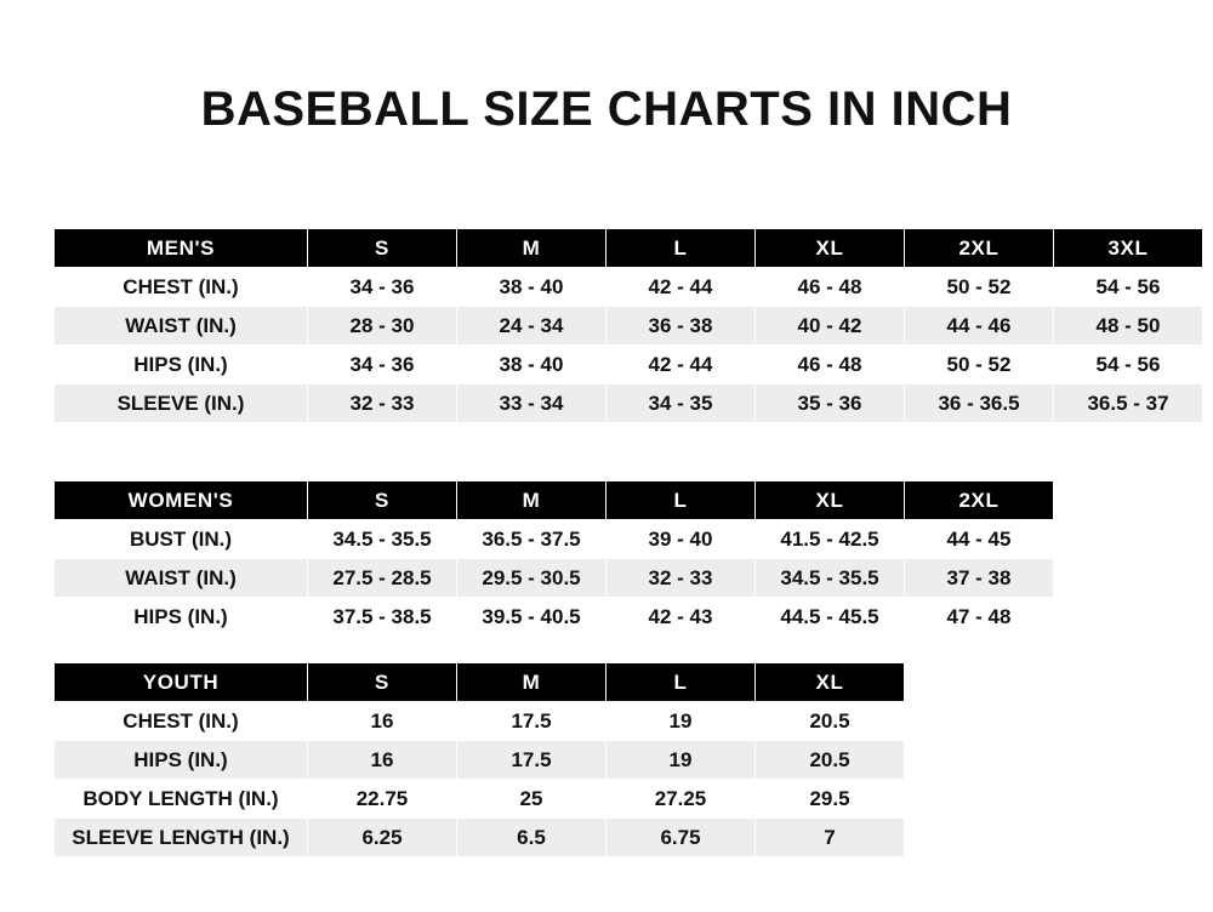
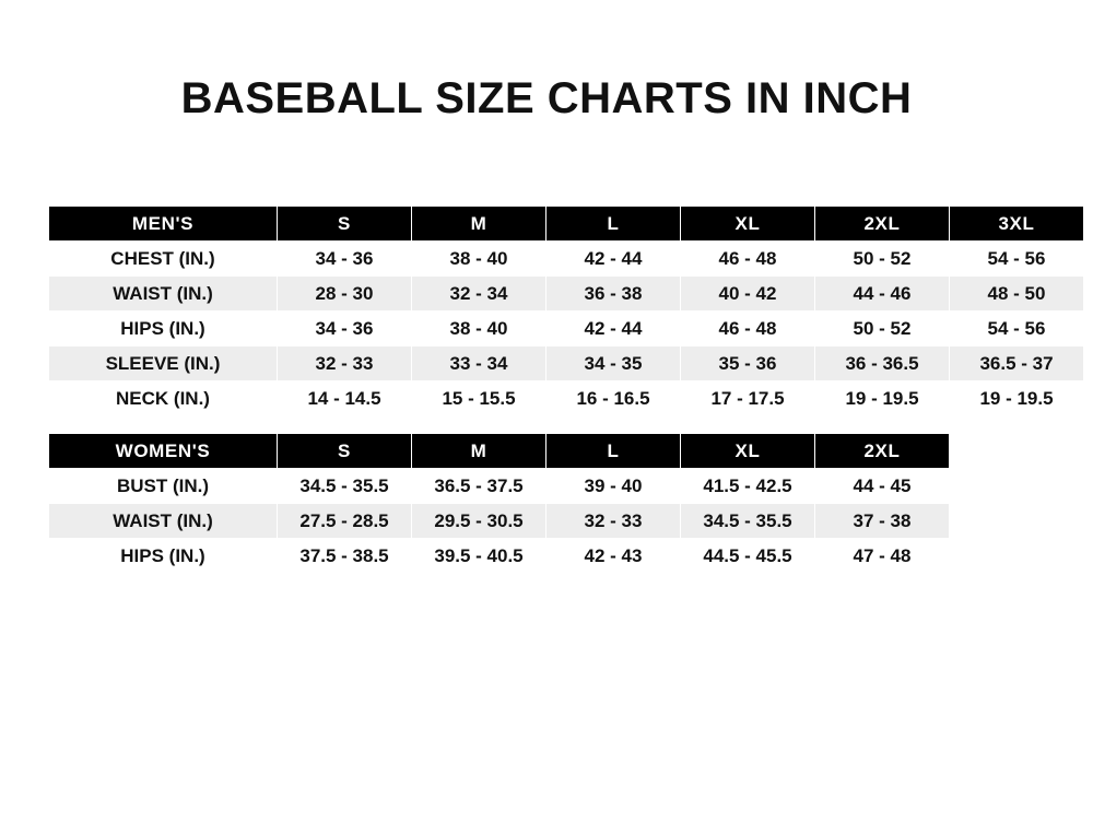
  BASEBALL SIZE CHARTS IN INCH
  MEN'S	S	M	L	XL	2XL	3XL
  CHEST (IN.)	34 - 36	38 - 40	42 - 44	46 - 48	50 - 52	54 - 56
- WAIST (IN.)	28 - 30	24 - 34	36 - 38	40 - 42	44 - 46	48 - 50
+ WAIST (IN.)	28 - 30	32 - 34	36 - 38	40 - 42	44 - 46	48 - 50
  HIPS (IN.)	34 - 36	38 - 40	42 - 44	46 - 48	50 - 52	54 - 56
  SLEEVE (IN.)	32 - 33	33 - 34	34 - 35	35 - 36	36 - 36.5	36.5 - 37
+ NECK (IN.)	14 - 14.5	15 - 15.5	16 - 16.5	17 - 17.5	19 - 19.5	19 - 19.5
  WOMEN'S	S	M	L	XL	2XL
  BUST (IN.)	34.5 - 35.5	36.5 - 37.5	39 - 40	41.5 - 42.5	44 - 45
  WAIST (IN.)	27.5 - 28.5	29.5 - 30.5	32 - 33	34.5 - 35.5	37 - 38
  HIPS (IN.)	37.5 - 38.5	39.5 - 40.5	42 - 43	44.5 - 45.5	47 - 48
- YOUTH	S	M	L	XL
- CHEST (IN.)	16	17.5	19	20.5
- HIPS (IN.)	16	17.5	19	20.5
- BODY LENGTH (IN.)	22.75	25	27.25	29.5
- SLEEVE LENGTH (IN.)	6.25	6.5	6.75	7
